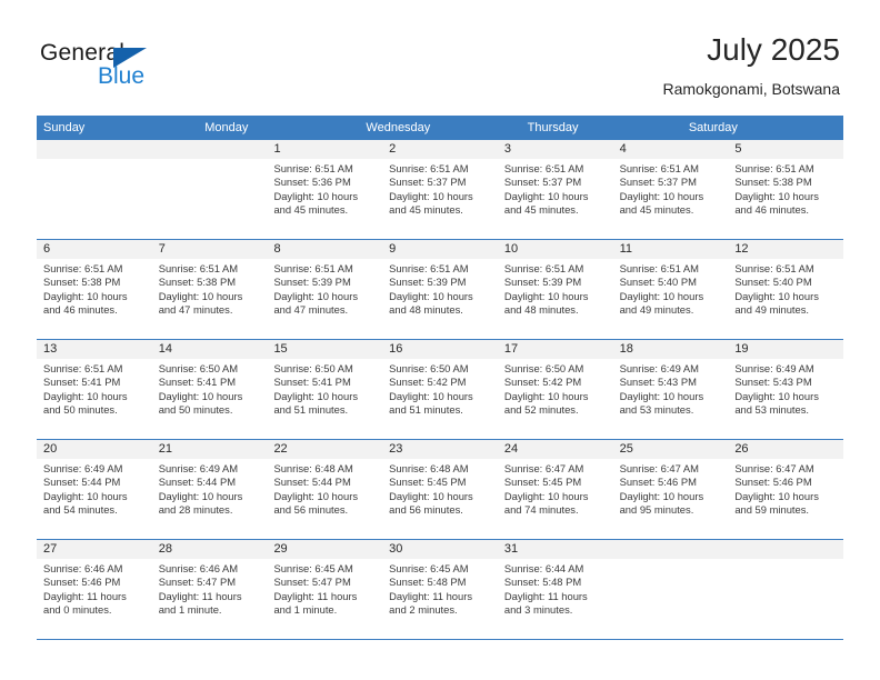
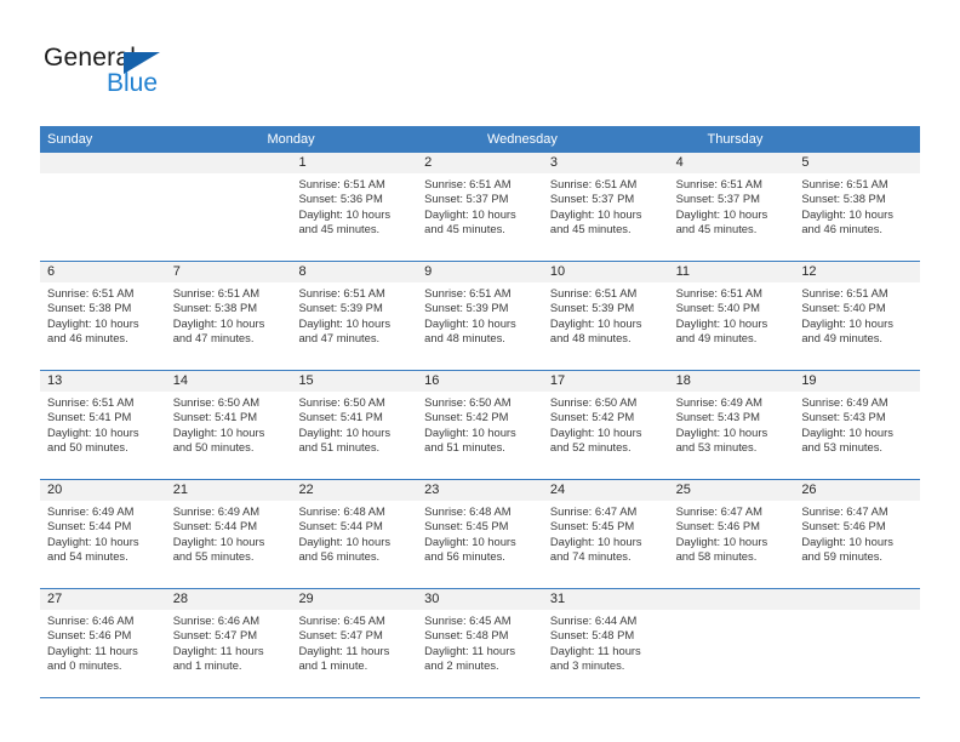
  General
  Blue
- July 2025
- Ramokgonami, Botswana
  Sunday
  Monday
  Wednesday
  Thursday
- Saturday
  1
  Sunrise: 6:51 AM
  Sunset: 5:36 PM
  Daylight: 10 hours
  and 45 minutes.
  2
  Sunrise: 6:51 AM
  Sunset: 5:37 PM
  Daylight: 10 hours
  and 45 minutes.
  3
  Sunrise: 6:51 AM
  Sunset: 5:37 PM
  Daylight: 10 hours
  and 45 minutes.
  4
  Sunrise: 6:51 AM
  Sunset: 5:37 PM
  Daylight: 10 hours
  and 45 minutes.
  5
  Sunrise: 6:51 AM
  Sunset: 5:38 PM
  Daylight: 10 hours
  and 46 minutes.
  6
  Sunrise: 6:51 AM
  Sunset: 5:38 PM
  Daylight: 10 hours
  and 46 minutes.
  7
  Sunrise: 6:51 AM
  Sunset: 5:38 PM
  Daylight: 10 hours
  and 47 minutes.
  8
  Sunrise: 6:51 AM
  Sunset: 5:39 PM
  Daylight: 10 hours
  and 47 minutes.
  9
  Sunrise: 6:51 AM
  Sunset: 5:39 PM
  Daylight: 10 hours
  and 48 minutes.
  10
  Sunrise: 6:51 AM
  Sunset: 5:39 PM
  Daylight: 10 hours
  and 48 minutes.
  11
  Sunrise: 6:51 AM
  Sunset: 5:40 PM
  Daylight: 10 hours
  and 49 minutes.
  12
  Sunrise: 6:51 AM
  Sunset: 5:40 PM
  Daylight: 10 hours
  and 49 minutes.
  13
  Sunrise: 6:51 AM
  Sunset: 5:41 PM
  Daylight: 10 hours
  and 50 minutes.
  14
  Sunrise: 6:50 AM
  Sunset: 5:41 PM
  Daylight: 10 hours
  and 50 minutes.
  15
  Sunrise: 6:50 AM
  Sunset: 5:41 PM
  Daylight: 10 hours
  and 51 minutes.
  16
  Sunrise: 6:50 AM
  Sunset: 5:42 PM
  Daylight: 10 hours
  and 51 minutes.
  17
  Sunrise: 6:50 AM
  Sunset: 5:42 PM
  Daylight: 10 hours
  and 52 minutes.
  18
  Sunrise: 6:49 AM
  Sunset: 5:43 PM
  Daylight: 10 hours
  and 53 minutes.
  19
  Sunrise: 6:49 AM
  Sunset: 5:43 PM
  Daylight: 10 hours
  and 53 minutes.
  20
  Sunrise: 6:49 AM
  Sunset: 5:44 PM
  Daylight: 10 hours
  and 54 minutes.
  21
  Sunrise: 6:49 AM
  Sunset: 5:44 PM
  Daylight: 10 hours
- and 28 minutes.
+ and 55 minutes.
  22
  Sunrise: 6:48 AM
  Sunset: 5:44 PM
  Daylight: 10 hours
  and 56 minutes.
  23
  Sunrise: 6:48 AM
  Sunset: 5:45 PM
  Daylight: 10 hours
  and 56 minutes.
  24
  Sunrise: 6:47 AM
  Sunset: 5:45 PM
  Daylight: 10 hours
  and 74 minutes.
  25
  Sunrise: 6:47 AM
  Sunset: 5:46 PM
  Daylight: 10 hours
- and 95 minutes.
+ and 58 minutes.
  26
  Sunrise: 6:47 AM
  Sunset: 5:46 PM
  Daylight: 10 hours
  and 59 minutes.
  27
  Sunrise: 6:46 AM
  Sunset: 5:46 PM
  Daylight: 11 hours
  and 0 minutes.
  28
  Sunrise: 6:46 AM
  Sunset: 5:47 PM
  Daylight: 11 hours
  and 1 minute.
  29
  Sunrise: 6:45 AM
  Sunset: 5:47 PM
  Daylight: 11 hours
  and 1 minute.
  30
  Sunrise: 6:45 AM
  Sunset: 5:48 PM
  Daylight: 11 hours
  and 2 minutes.
  31
  Sunrise: 6:44 AM
  Sunset: 5:48 PM
  Daylight: 11 hours
  and 3 minutes.
